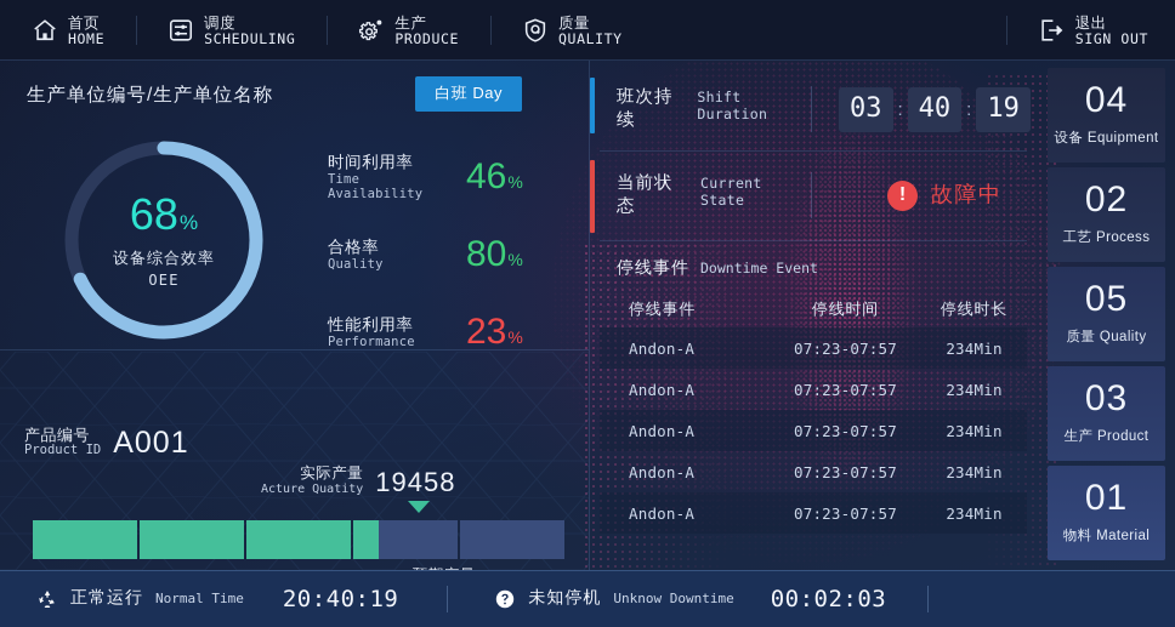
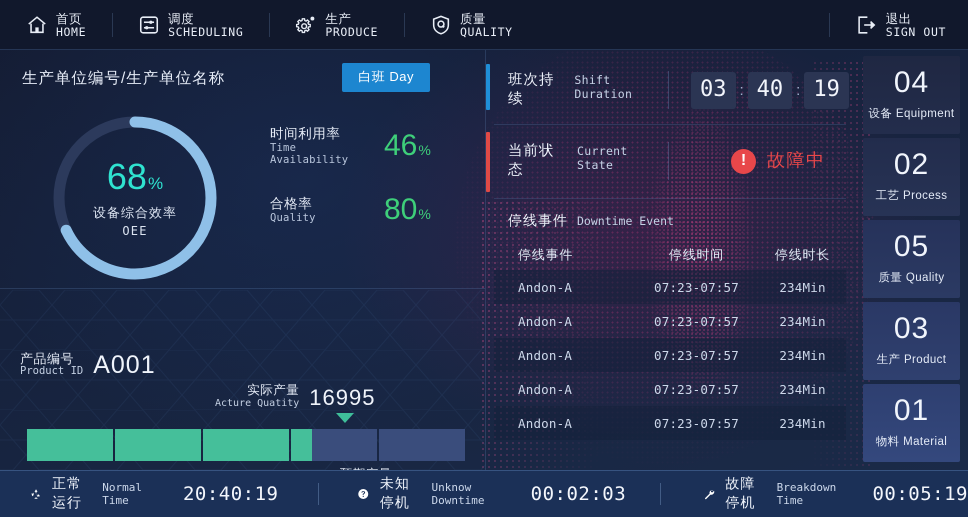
  首页
  HOME
  调度
  SCHEDULING
  生产
  PRODUCE
  质量
  QUALITY
  退出
  SIGN OUT
  生产单位编号/生产单位名称
  白班 Day
  68%
  设备综合效率
  OEE
  时间利用率
  Time Availability
  46%
  合格率
  Quality
  80%
- 性能利用率
- Performance
- 23%
  产品编号
  Product ID
  A001
  实际产量
  Acture Quatity
- 19458
+ 16995
  班次持续
  Shift Duration
  03
  :
  40
  :
  19
  当前状态
  Current State
  !
  故障中
  停线事件
  Downtime Event
  停线事件
  停线时间
  停线时长
  Andon-A
  07:23-07:57
  234Min
  Andon-A
  07:23-07:57
  234Min
  Andon-A
  07:23-07:57
  234Min
  Andon-A
  07:23-07:57
  234Min
  Andon-A
  07:23-07:57
  234Min
  04
  设备 Equipment
  02
  工艺 Process
  05
  质量 Quality
  03
  生产 Product
  01
  物料 Material
  正常运行
  Normal Time
  20:40:19
  未知停机
  Unknow Downtime
  00:02:03
+ 故障停机
+ Breakdown Time
+ 00:05:19
